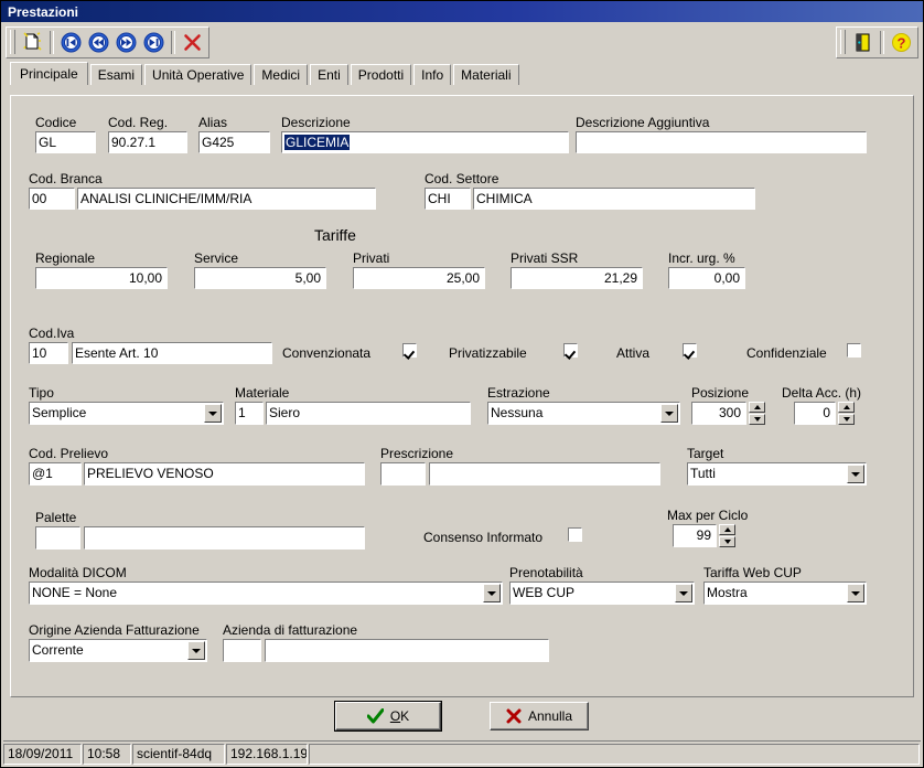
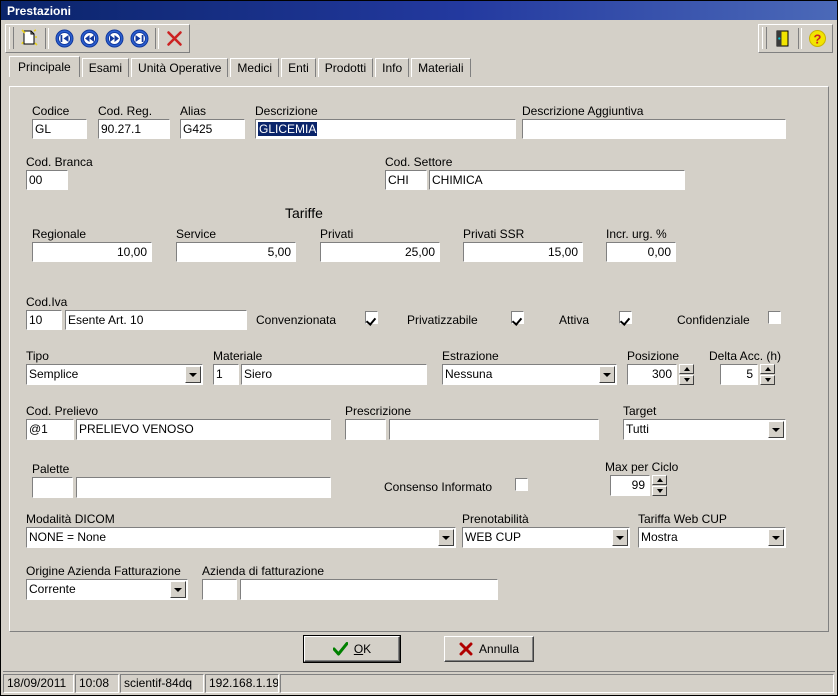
  Prestazioni
  ?
  Principale
  Esami
  Unità Operative
  Medici
  Enti
  Prodotti
  Info
  Materiali
  Codice
  GL
  Cod. Reg.
  90.27.1
  Alias
  G425
  Descrizione
  GLICEMIA
  Descrizione Aggiuntiva
  Cod. Branca
  00
- ANALISI CLINICHE/IMM/RIA
  Cod. Settore
  CHI
  CHIMICA
  Tariffe
  Regionale
  10,00
  Service
  5,00
  Privati
  25,00
  Privati SSR
- 21,29
+ 15,00
  Incr. urg. %
  0,00
  Cod.Iva
  10
  Esente Art. 10
  Convenzionata
  Privatizzabile
  Attiva
  Confidenziale
  Tipo
  Semplice
  Materiale
  1
  Siero
  Estrazione
  Nessuna
  Posizione
  300
  Delta Acc. (h)
- 0
+ 5
  Cod. Prelievo
  @1
  PRELIEVO VENOSO
  Prescrizione
  Target
  Tutti
  Palette
  Consenso Informato
  Max per Ciclo
  99
  Modalità DICOM
  NONE = None
  Prenotabilità
  WEB CUP
  Tariffa Web CUP
  Mostra
  Origine Azienda Fatturazione
  Corrente
  Azienda di fatturazione
  OK
  Annulla
  18/09/2011
- 10:58
+ 10:08
  scientif-84dq
  192.168.1.19
